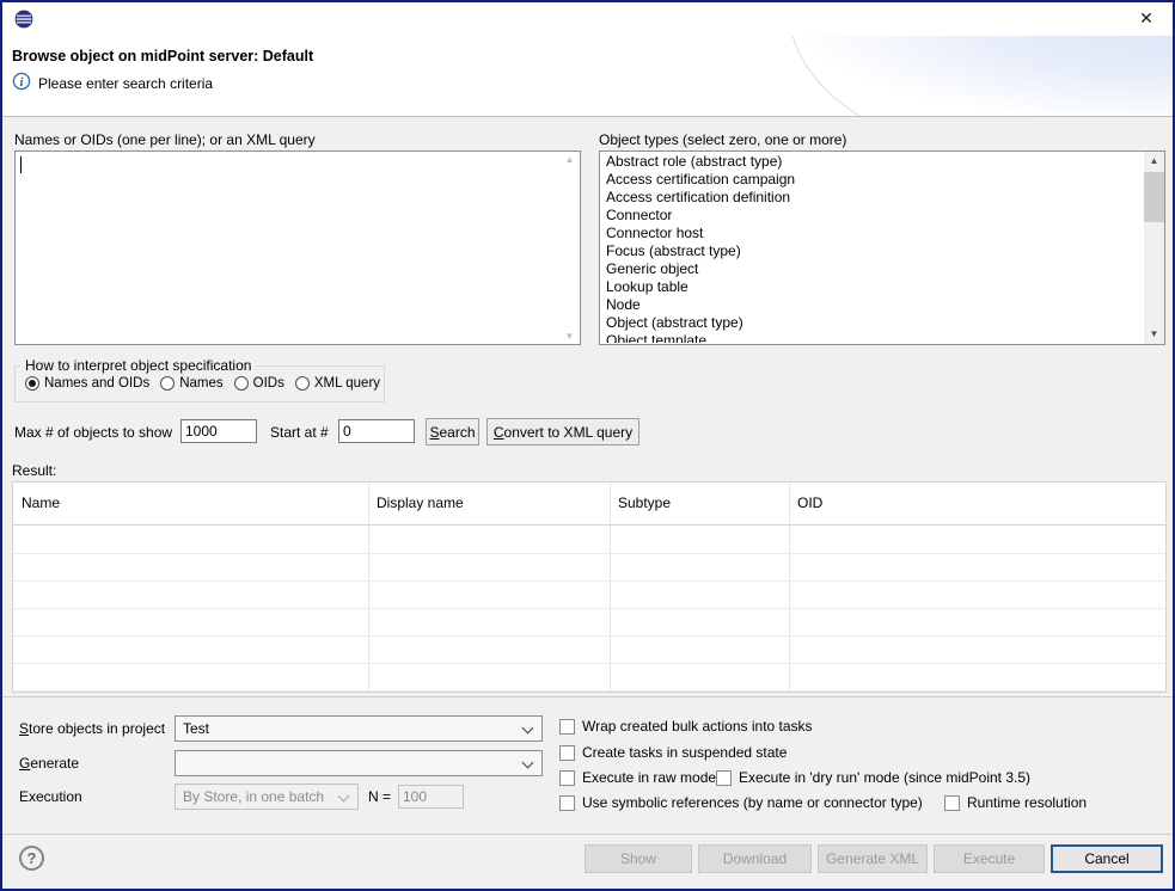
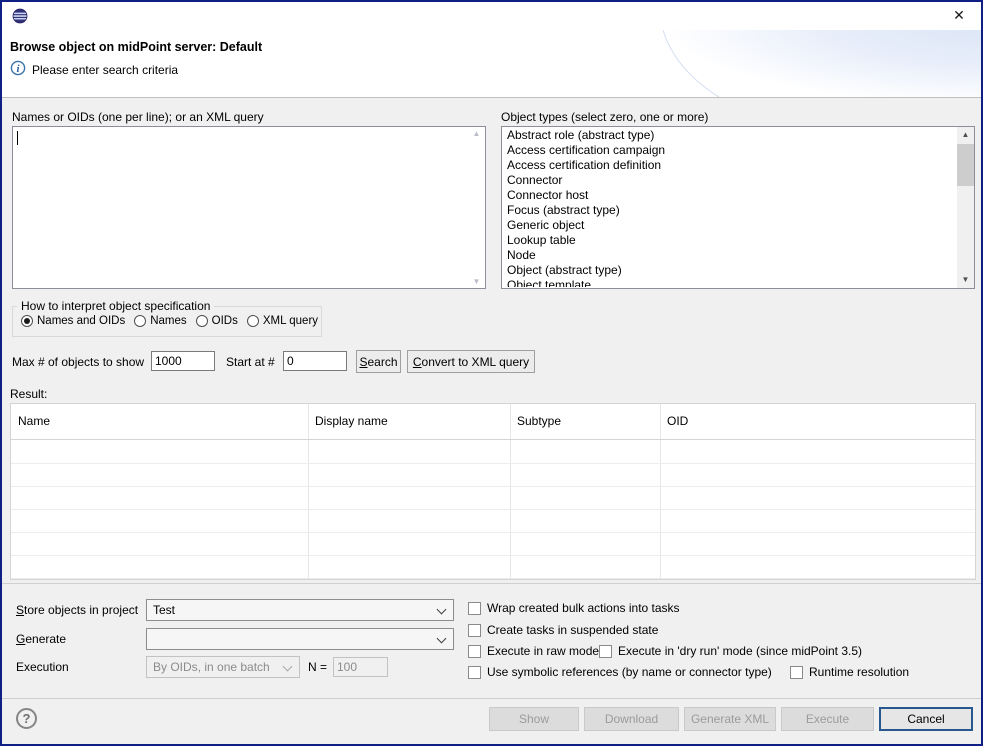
  ✕
  Browse object on midPoint server: Default
  i
  Please enter search criteria
  Names or OIDs (one per line); or an XML query
  ▲
  ▼
  Object types (select zero, one or more)
  Abstract role (abstract type)
  Access certification campaign
  Access certification definition
  Connector
  Connector host
  Focus (abstract type)
  Generic object
  Lookup table
  Node
  Object (abstract type)
  Object template
  ▲
  ▼
  How to interpret object specification
  Names and OIDs
  Names
  OIDs
  XML query
  Max # of objects to show
  1000
  Start at #
  0
  Search
  Convert to XML query
  Result:
  Name
  Display name
  Subtype
  OID
  Store objects in project
  Test
  Generate
  Execution
- By Store, in one batch
+ By OIDs, in one batch
  N =
  100
  Wrap created bulk actions into tasks
  Create tasks in suspended state
  Execute in raw mode
  Execute in 'dry run' mode (since midPoint 3.5)
  Use symbolic references (by name or connector type)
  Runtime resolution
  ?
  Show
  Download
  Generate XML
  Execute
  Cancel
